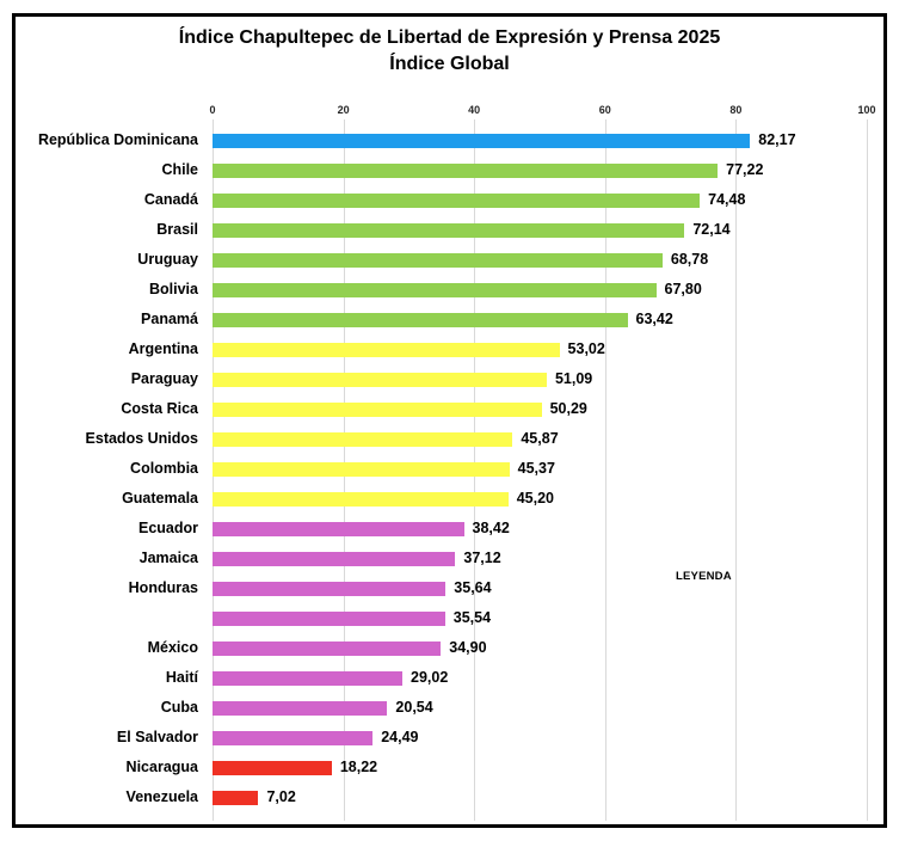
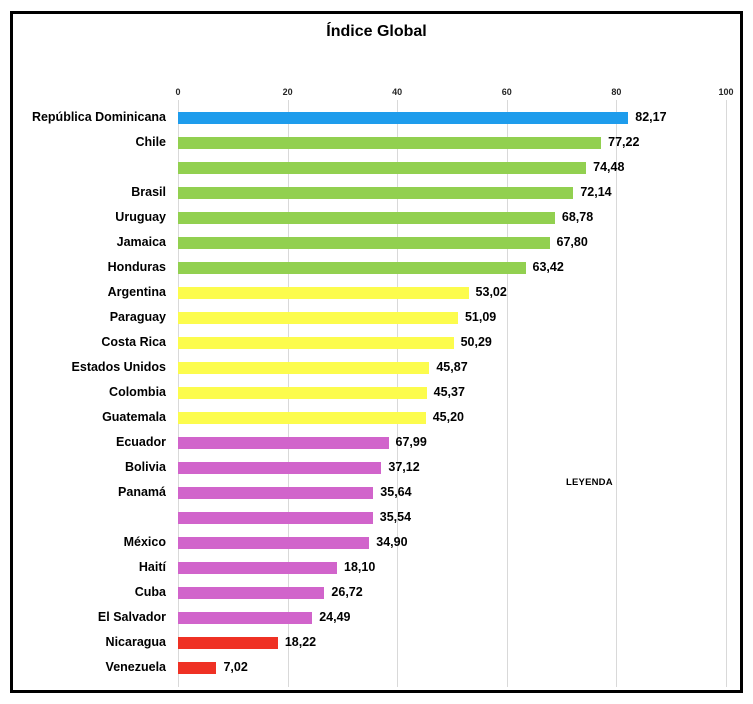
- Índice Chapultepec de Libertad de Expresión y Prensa 2025
  Índice Global
  0
  20
  40
  60
  80
  100
  República Dominicana
  82,17
  Chile
  77,22
- Canadá
  74,48
  Brasil
  72,14
  Uruguay
  68,78
- Bolivia
+ Jamaica
  67,80
- Panamá
+ Honduras
  63,42
  Argentina
  53,02
  Paraguay
  51,09
  Costa Rica
  50,29
  Estados Unidos
  45,87
  Colombia
  45,37
  Guatemala
  45,20
  Ecuador
- 38,42
+ 67,99
- Jamaica
+ Bolivia
  37,12
- Honduras
+ Panamá
  35,64
  35,54
  México
  34,90
  Haití
- 29,02
+ 18,10
  Cuba
- 20,54
+ 26,72
  El Salvador
  24,49
  Nicaragua
  18,22
  Venezuela
  7,02
  LEYENDA
